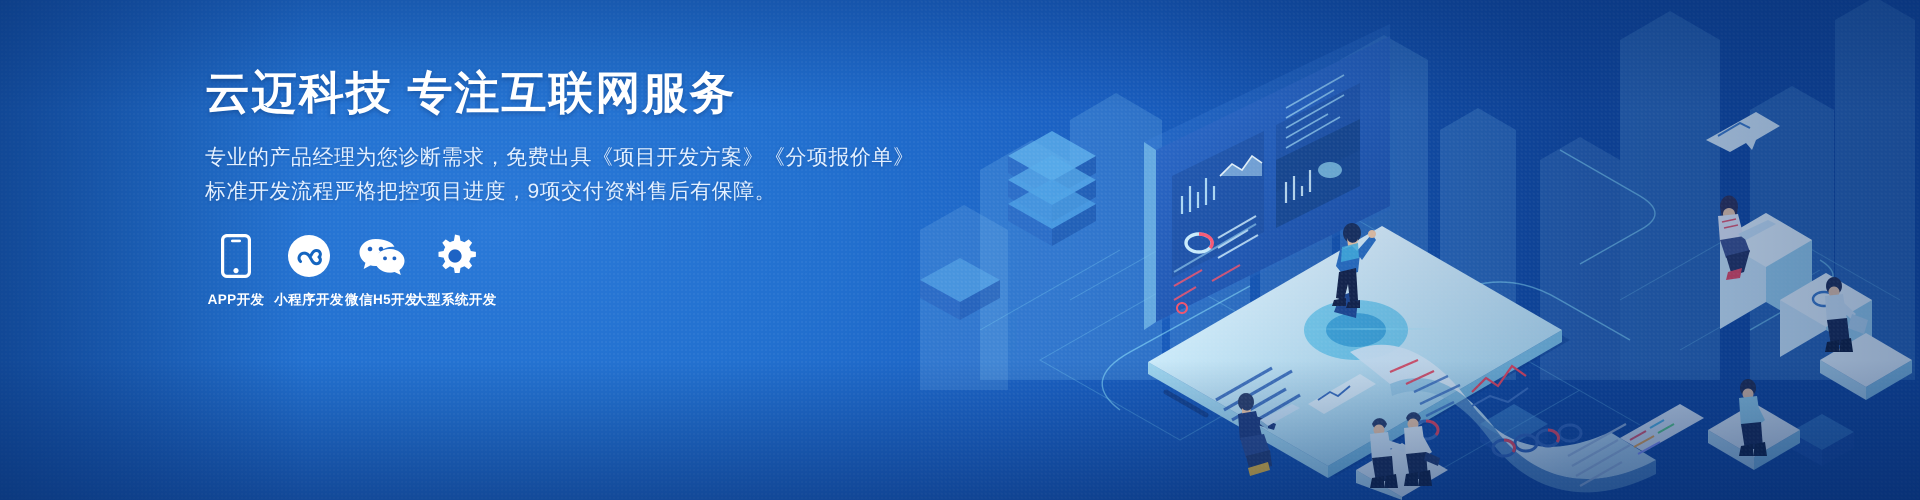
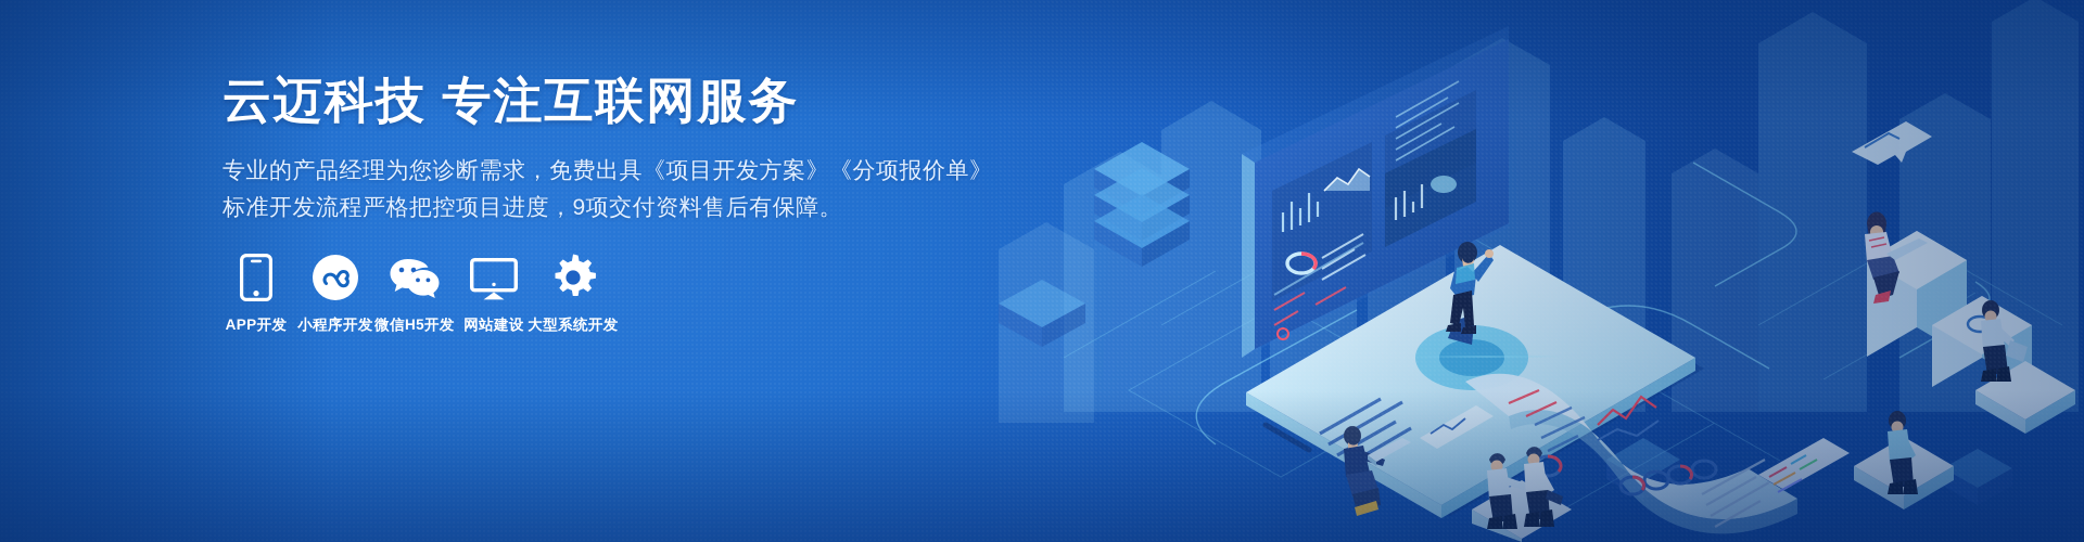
  云迈科技 专注互联网服务
  专业的产品经理为您诊断需求，免费出具《项目开发方案》《分项报价单》
  标准开发流程严格把控项目进度，9项交付资料售后有保障。
  APP开发
  小程序开发
  微信H5开发
+ 网站建设
  大型系统开发
